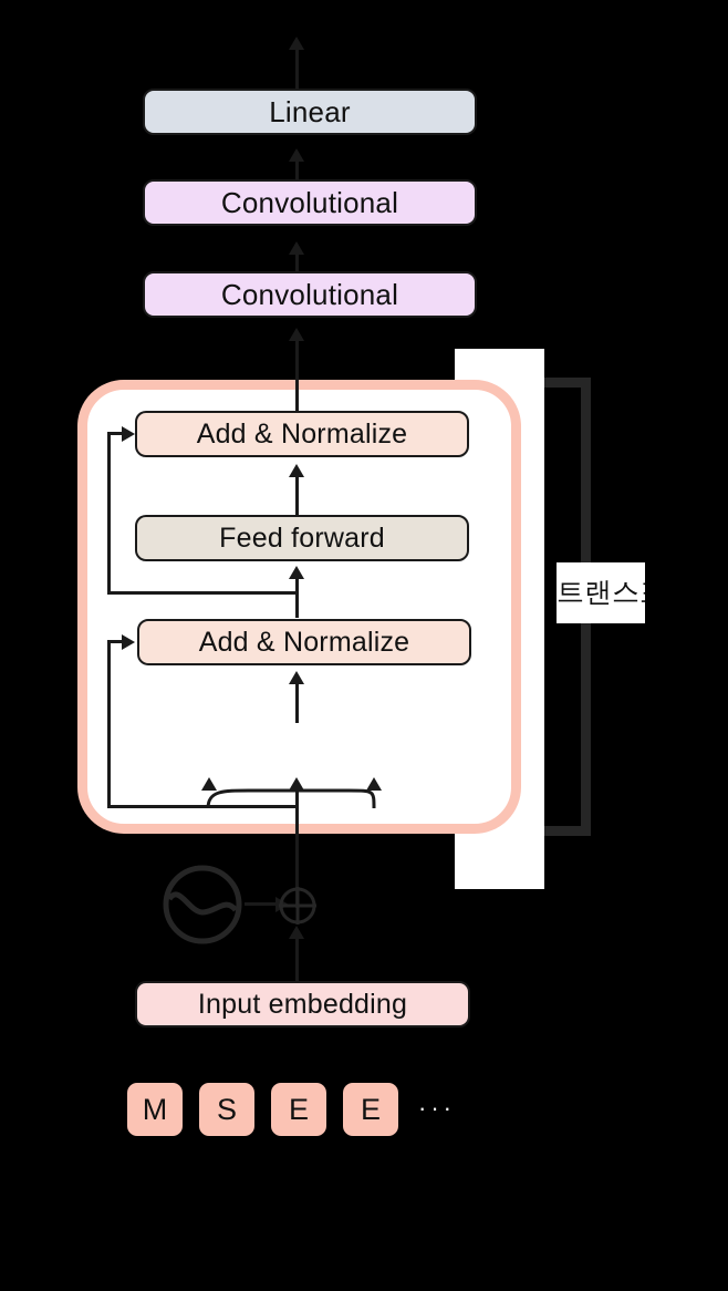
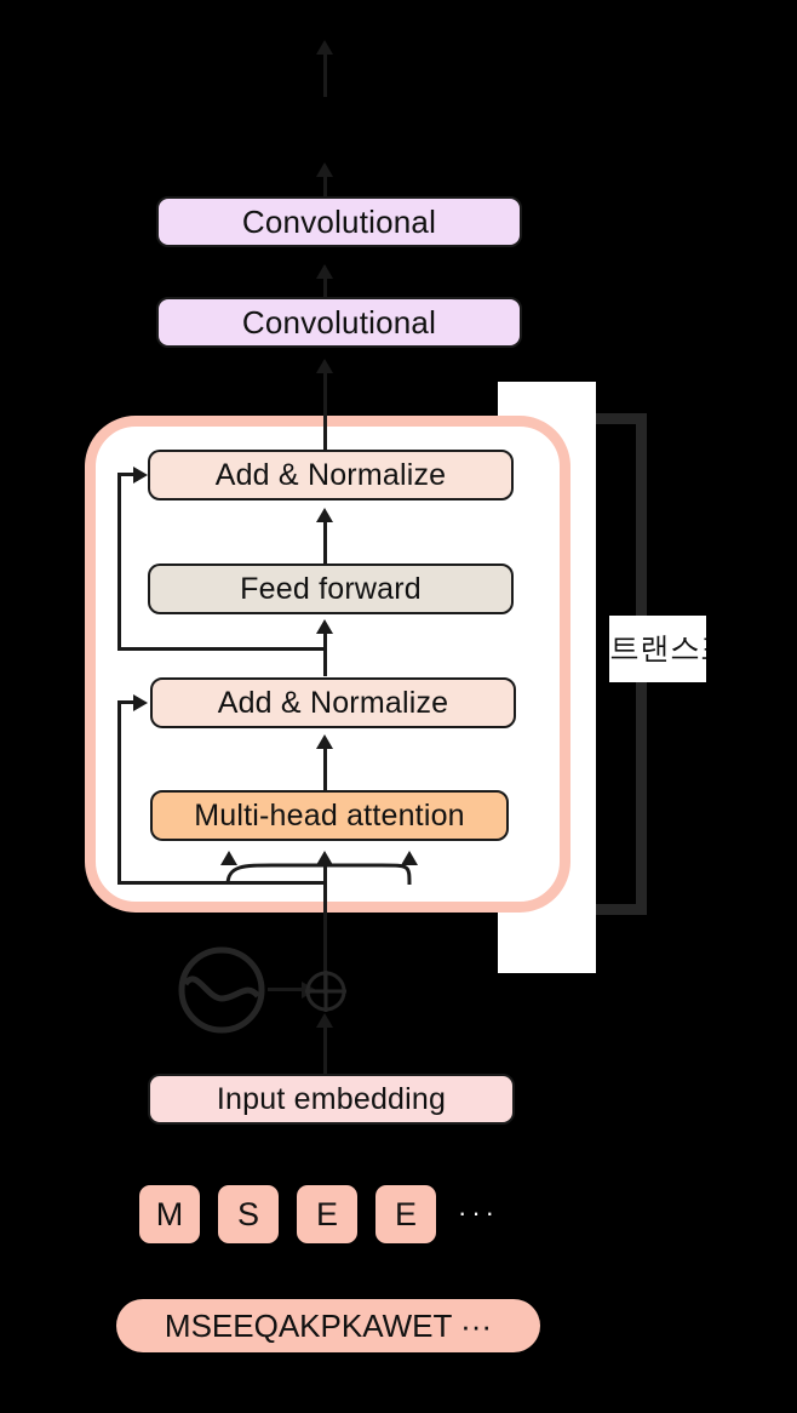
  트랜스
- Linear
  Convolutional
  Convolutional
  Add & Normalize
  Feed forward
  Add & Normalize
+ Multi-head attention
  Input embedding
  M
  S
  E
  E
  ···
+ MSEEQAKPKAWET ···
